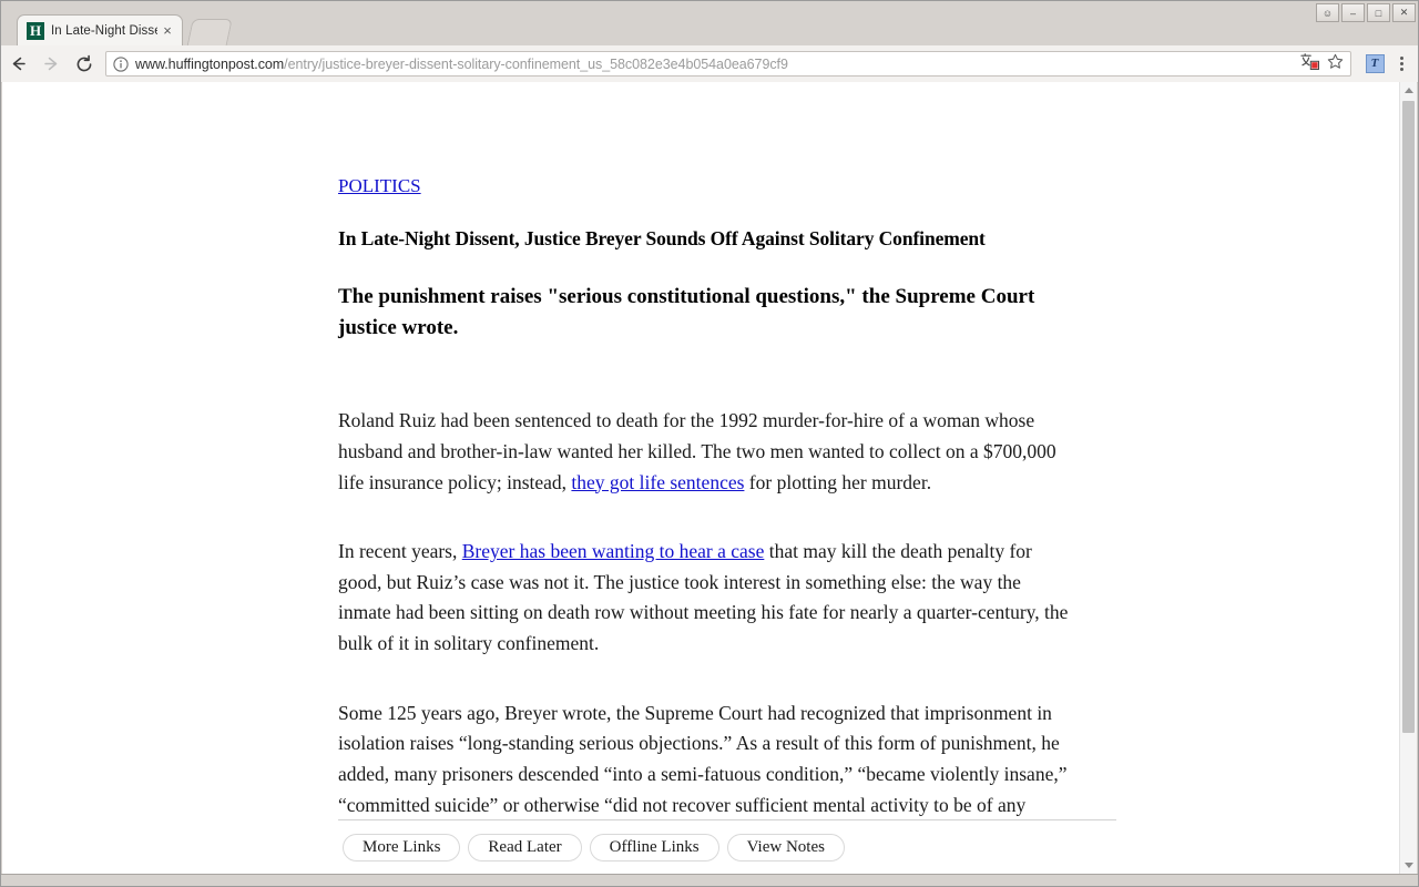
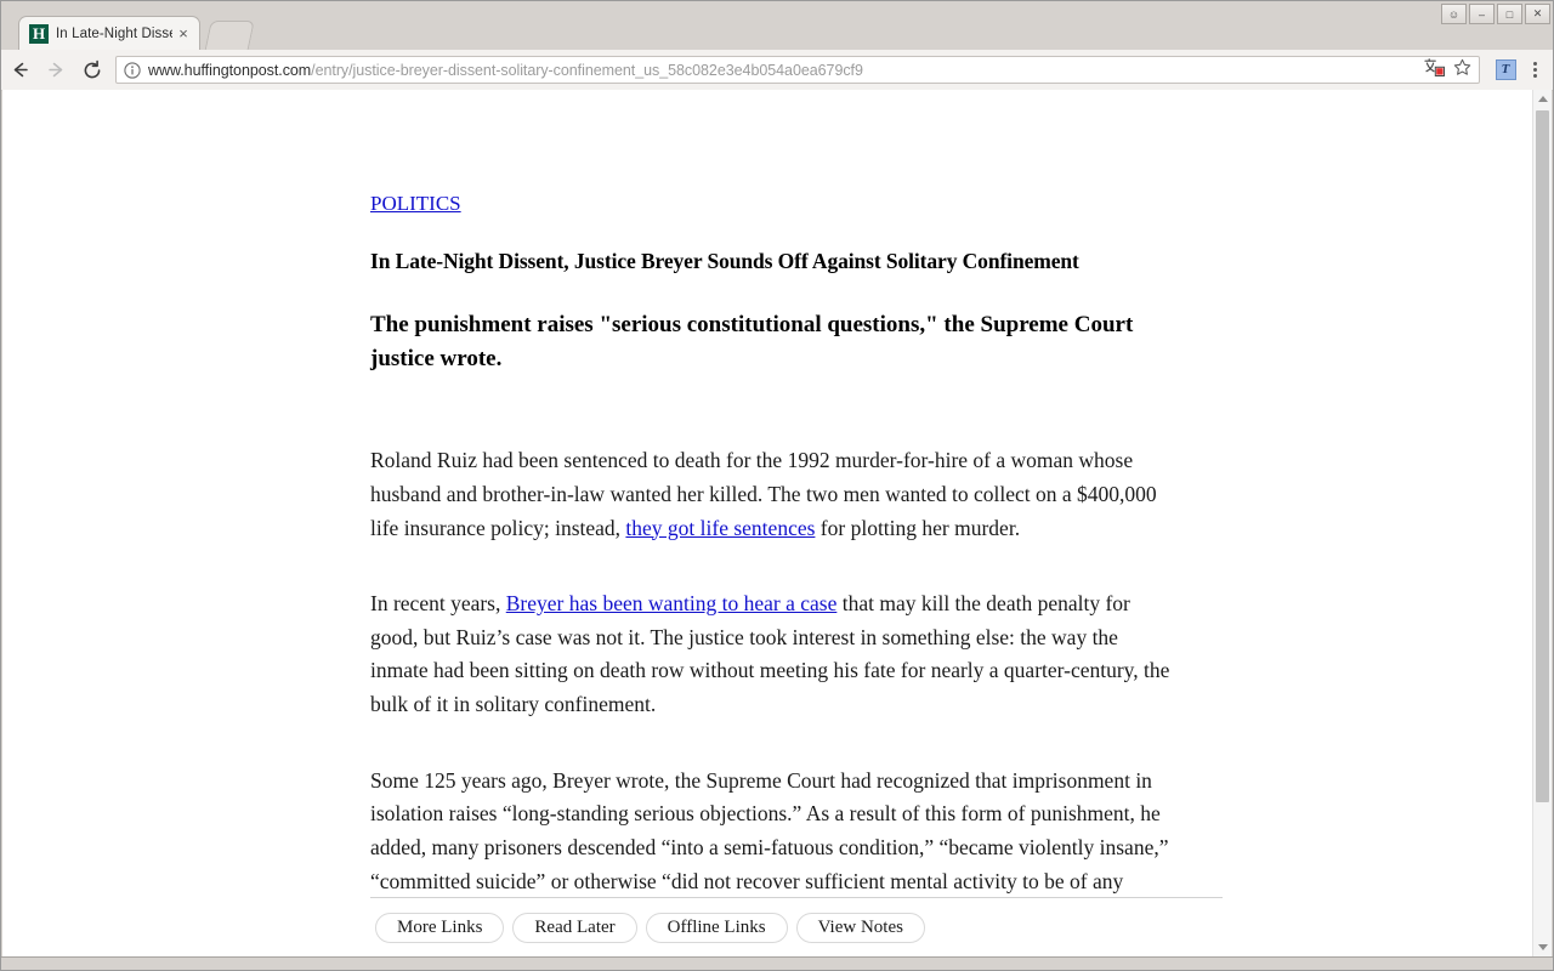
  H
  In Late-Night Diss
  ×
  ☺
  –
  □
  ✕
  www.huffingtonpost.com/entry/justice-breyer-dissent-solitary-confinement_us_58c082e3e4b054a0ea679cf9
  T
  POLITICS
  In Late-Night Dissent, Justice Breyer Sounds Off Against Solitary Confinement
  The punishment raises "serious constitutional questions," the Supreme Court justice wrote.
- Roland Ruiz had been sentenced to death for the 1992 murder-for-hire of a woman whose husband and brother-in-law wanted her killed. The two men wanted to collect on a $700,000 life insurance policy; instead, they got life sentences for plotting her murder.
+ Roland Ruiz had been sentenced to death for the 1992 murder-for-hire of a woman whose husband and brother-in-law wanted her killed. The two men wanted to collect on a $400,000 life insurance policy; instead, they got life sentences for plotting her murder.
  In recent years, Breyer has been wanting to hear a case that may kill the death penalty for good, but Ruiz’s case was not it. The justice took interest in something else: the way the inmate had been sitting on death row without meeting his fate for nearly a quarter-century, the bulk of it in solitary confinement.
  Some 125 years ago, Breyer wrote, the Supreme Court had recognized that imprisonment in isolation raises “long-standing serious objections.” As a result of this form of punishment, he added, many prisoners descended “into a semi-fatuous condition,” “became violently insane,” “committed suicide” or otherwise “did not recover sufficient mental activity to be of any
  More Links
  Read Later
  Offline Links
  View Notes
